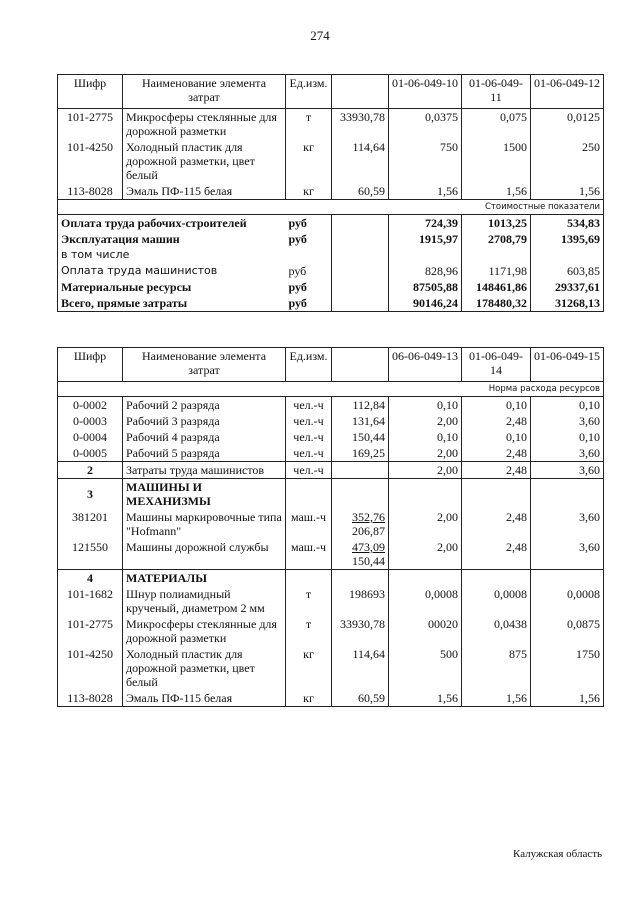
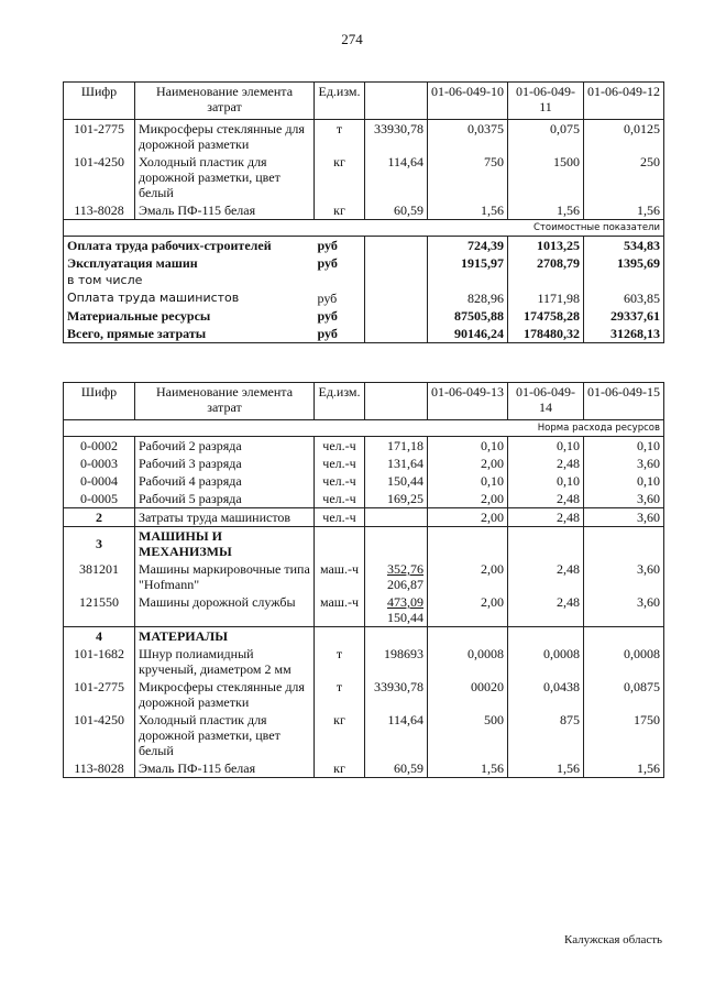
  274
  Шифр	Наименование элемента затрат	Ед.изм.		01-06-049-10	01-06-049-11	01-06-049-12
  101-2775	Микросферы стеклянные для дорожной разметки	т	33930,78	0,0375	0,075	0,0125
  101-4250	Холодный пластик для дорожной разметки, цвет белый	кг	114,64	750	1500	250
  113-8028	Эмаль ПФ-115 белая	кг	60,59	1,56	1,56	1,56
  Стоимостные показатели
  Оплата труда рабочих-строителей	руб		724,39	1013,25	534,83
  Эксплуатация машин	руб		1915,97	2708,79	1395,69
  в том числе
  Оплата труда машинистов	руб		828,96	1171,98	603,85
- Материальные ресурсы	руб		87505,88	148461,86	29337,61
+ Материальные ресурсы	руб		87505,88	174758,28	29337,61
  Всего, прямые затраты	руб		90146,24	178480,32	31268,13
- Шифр	Наименование элемента затрат	Ед.изм.		06-06-049-13	01-06-049-14	01-06-049-15
+ Шифр	Наименование элемента затрат	Ед.изм.		01-06-049-13	01-06-049-14	01-06-049-15
  Норма расхода ресурсов
- 0-0002	Рабочий 2 разряда	чел.-ч	112,84	0,10	0,10	0,10
+ 0-0002	Рабочий 2 разряда	чел.-ч	171,18	0,10	0,10	0,10
  0-0003	Рабочий 3 разряда	чел.-ч	131,64	2,00	2,48	3,60
  0-0004	Рабочий 4 разряда	чел.-ч	150,44	0,10	0,10	0,10
  0-0005	Рабочий 5 разряда	чел.-ч	169,25	2,00	2,48	3,60
  2	Затраты труда машинистов	чел.-ч		2,00	2,48	3,60
  3	МАШИНЫ И МЕХАНИЗМЫ
  381201	Машины маркировочные типа "Hofmann"	маш.-ч	352,76206,87	2,00	2,48	3,60
  121550	Машины дорожной службы	маш.-ч	473,09150,44	2,00	2,48	3,60
  4	МАТЕРИАЛЫ
  101-1682	Шнур полиамидный крученый, диаметром 2 мм	т	198693	0,0008	0,0008	0,0008
  101-2775	Микросферы стеклянные для дорожной разметки	т	33930,78	00020	0,0438	0,0875
  101-4250	Холодный пластик для дорожной разметки, цвет белый	кг	114,64	500	875	1750
  113-8028	Эмаль ПФ-115 белая	кг	60,59	1,56	1,56	1,56
  Калужская область
